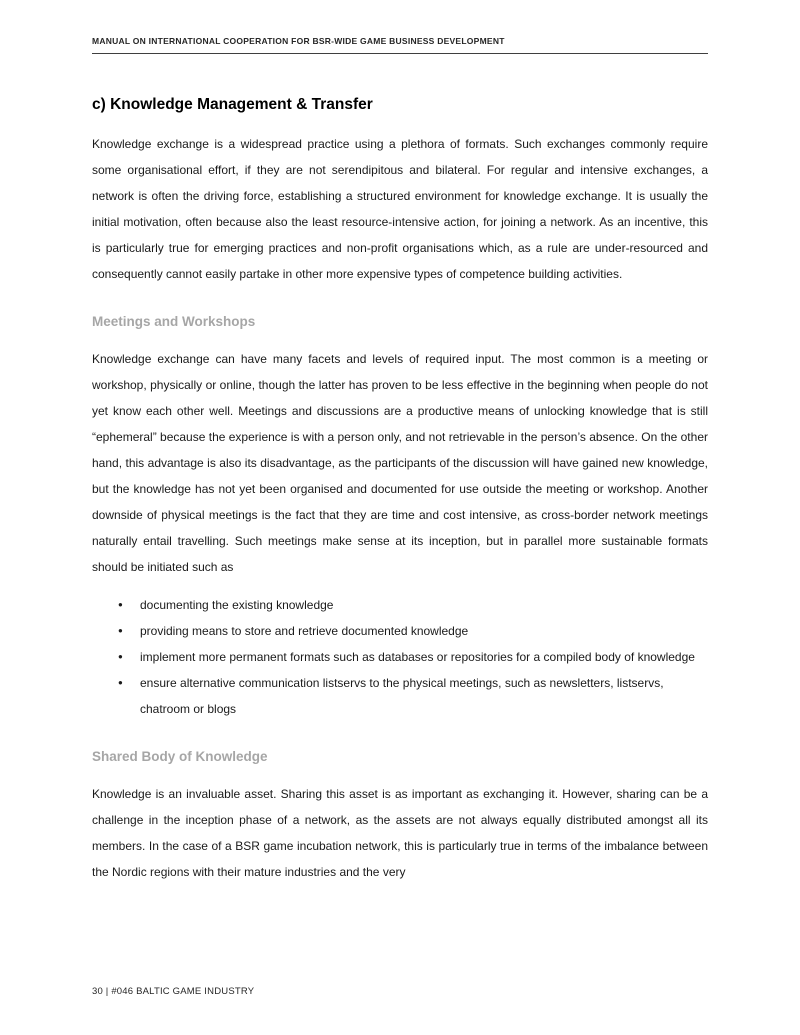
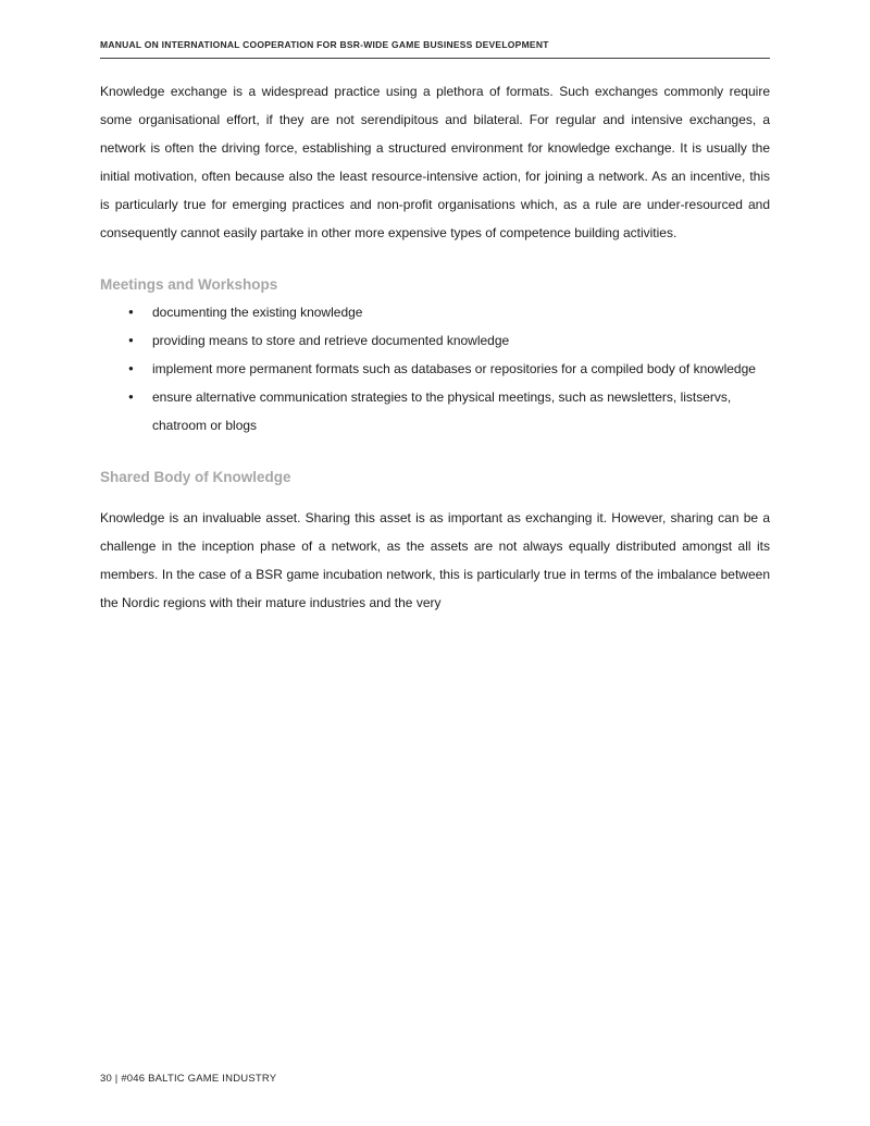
  MANUAL ON INTERNATIONAL COOPERATION FOR BSR-WIDE GAME BUSINESS DEVELOPMENT
- c) Knowledge Management & Transfer
  Knowledge exchange is a widespread practice using a plethora of formats. Such exchanges commonly require some organisational effort, if they are not serendipitous and bilateral. For regular and intensive exchanges, a network is often the driving force, establishing a structured environment for knowledge exchange. It is usually the initial motivation, often because also the least resource-intensive action, for joining a network. As an incentive, this is particularly true for emerging practices and non-profit organisations which, as a rule are under-resourced and consequently cannot easily partake in other more expensive types of competence building activities.
  Meetings and Workshops
- Knowledge exchange can have many facets and levels of required input. The most common is a meeting or workshop, physically or online, though the latter has proven to be less effective in the beginning when people do not yet know each other well. Meetings and discussions are a productive means of unlocking knowledge that is still “ephemeral” because the experience is with a person only, and not retrievable in the person’s absence. On the other hand, this advantage is also its disadvantage, as the participants of the discussion will have gained new knowledge, but the knowledge has not yet been organised and documented for use outside the meeting or workshop. Another downside of physical meetings is the fact that they are time and cost intensive, as cross-border network meetings naturally entail travelling. Such meetings make sense at its inception, but in parallel more sustainable formats should be initiated such as
  ●
  documenting the existing knowledge
  ●
  providing means to store and retrieve documented knowledge
  ●
  implement more permanent formats such as databases or repositories for a compiled body of knowledge
  ●
- ensure alternative communication listservs to the physical meetings, such as newsletters, listservs, chatroom or blogs
+ ensure alternative communication strategies to the physical meetings, such as newsletters, listservs, chatroom or blogs
  Shared Body of Knowledge
  Knowledge is an invaluable asset. Sharing this asset is as important as exchanging it. However, sharing can be a challenge in the inception phase of a network, as the assets are not always equally distributed amongst all its members. In the case of a BSR game incubation network, this is particularly true in terms of the imbalance between the Nordic regions with their mature industries and the very
  30 | #046 BALTIC GAME INDUSTRY
